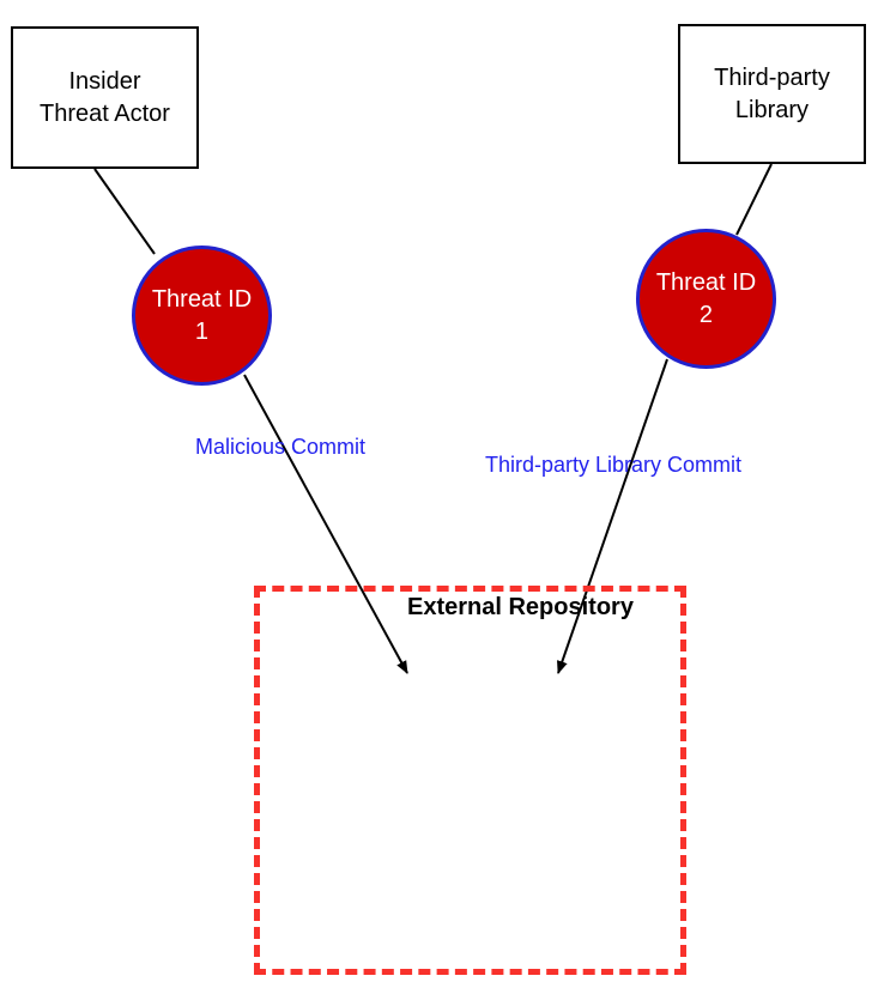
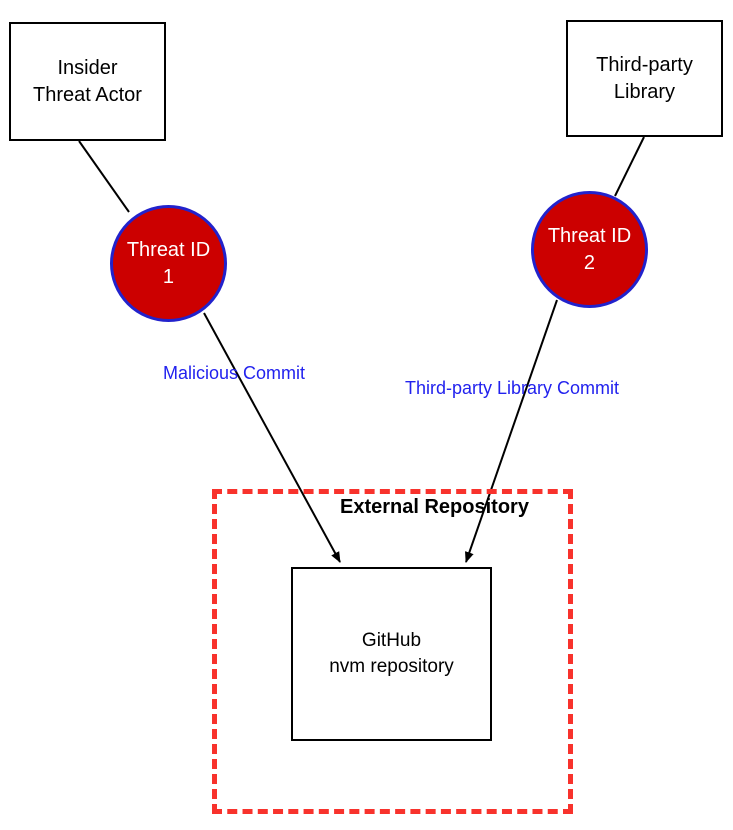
  External Repository
  Insider
  Threat Actor
  Third-party
  Library
  Threat ID
  1
  Threat ID
  2
+ GitHub
+ nvm repository
  Malicious Commit
  Third-party Library Commit
